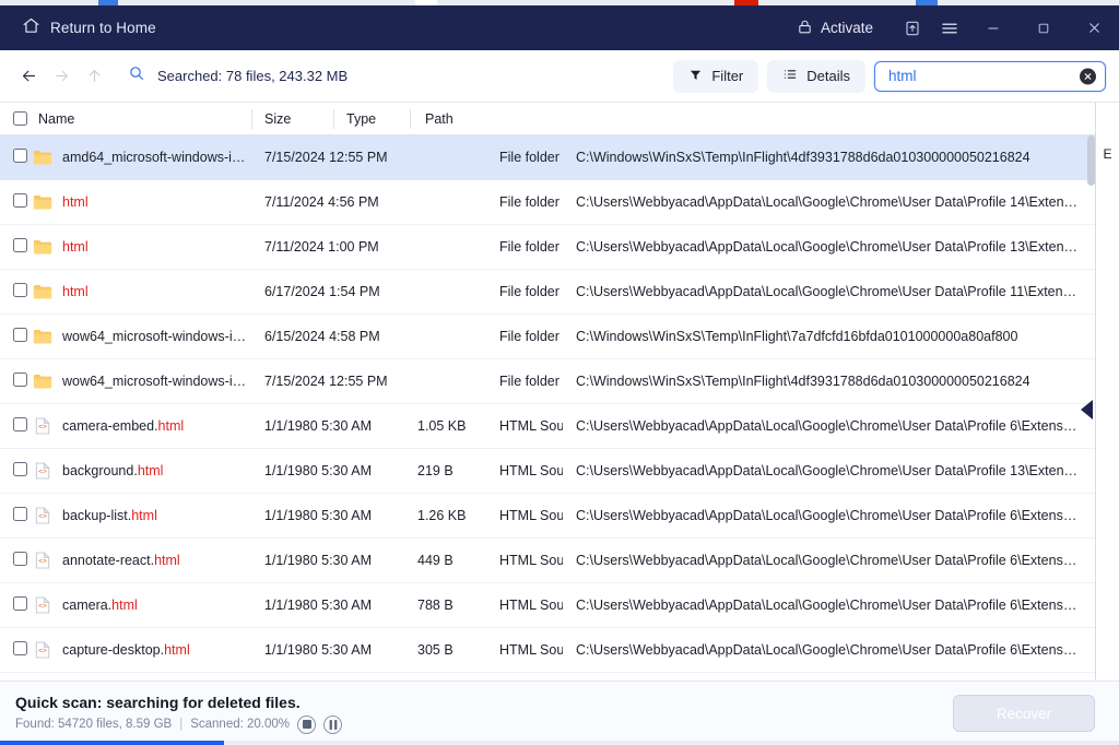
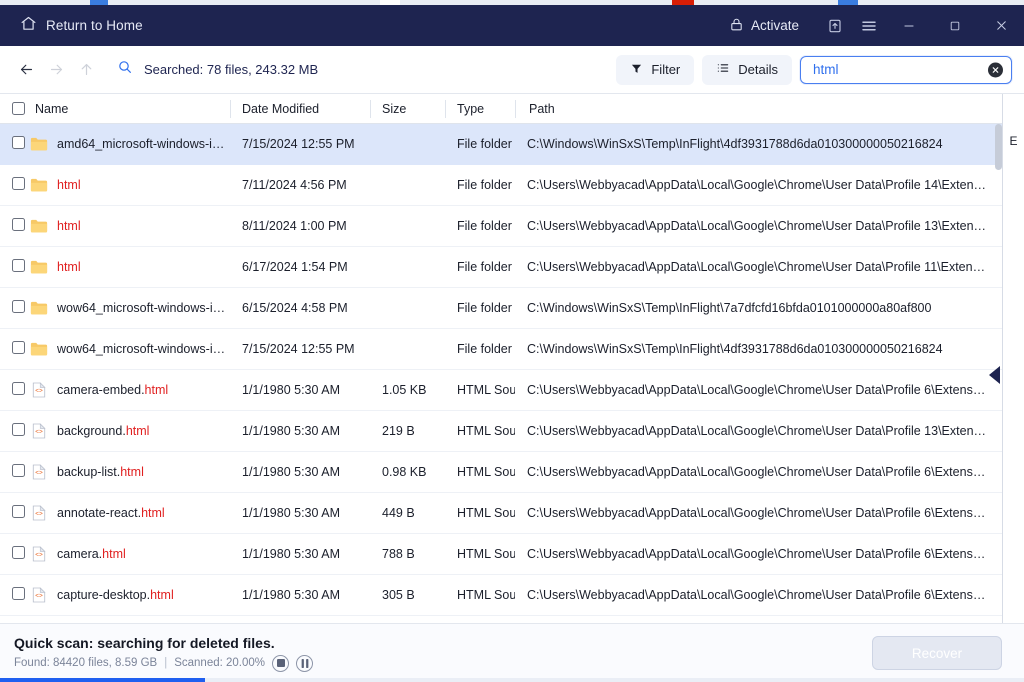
  Return to Home
  Activate
  Searched: 78 files, 243.32 MB
  Filter
  Details
  html
  Name
+ Date Modified
  Size
  Type
  Path
  amd64_microsoft-windows-ie-
  7/15/2024 12:55 PM
  File folder
  C:\Windows\WinSxS\Temp\InFlight\4df3931788d6da010300000050216824
  html
  7/11/2024 4:56 PM
  File folder
  C:\Users\Webbyacad\AppData\Local\Google\Chrome\User Data\Profile 14\Extensions
  html
- 7/11/2024 1:00 PM
+ 8/11/2024 1:00 PM
  File folder
  C:\Users\Webbyacad\AppData\Local\Google\Chrome\User Data\Profile 13\Extensions
  html
  6/17/2024 1:54 PM
  File folder
  C:\Users\Webbyacad\AppData\Local\Google\Chrome\User Data\Profile 11\Extensions
  wow64_microsoft-windows-ie-h
  6/15/2024 4:58 PM
  File folder
  C:\Windows\WinSxS\Temp\InFlight\7a7dfcfd16bfda0101000000a80af800
  wow64_microsoft-windows-ie-h
  7/15/2024 12:55 PM
  File folder
  C:\Windows\WinSxS\Temp\InFlight\4df3931788d6da010300000050216824
  camera-embed.html
  1/1/1980 5:30 AM
  1.05 KB
  HTML Sou
  C:\Users\Webbyacad\AppData\Local\Google\Chrome\User Data\Profile 6\Extensions\
  background.html
  1/1/1980 5:30 AM
  219 B
  HTML Sou
  C:\Users\Webbyacad\AppData\Local\Google\Chrome\User Data\Profile 13\Extensions
  backup-list.html
  1/1/1980 5:30 AM
- 1.26 KB
+ 0.98 KB
  HTML Sou
  C:\Users\Webbyacad\AppData\Local\Google\Chrome\User Data\Profile 6\Extensions\
  annotate-react.html
  1/1/1980 5:30 AM
  449 B
  HTML Sou
  C:\Users\Webbyacad\AppData\Local\Google\Chrome\User Data\Profile 6\Extensions\
  camera.html
  1/1/1980 5:30 AM
  788 B
  HTML Sou
  C:\Users\Webbyacad\AppData\Local\Google\Chrome\User Data\Profile 6\Extensions\
  capture-desktop.html
  1/1/1980 5:30 AM
  305 B
  HTML Sou
  C:\Users\Webbyacad\AppData\Local\Google\Chrome\User Data\Profile 6\Extensions\
  E
  Quick scan: searching for deleted files.
- Found: 54720 files, 8.59 GB
+ Found: 84420 files, 8.59 GB
  |
  Scanned: 20.00%
  Recover
